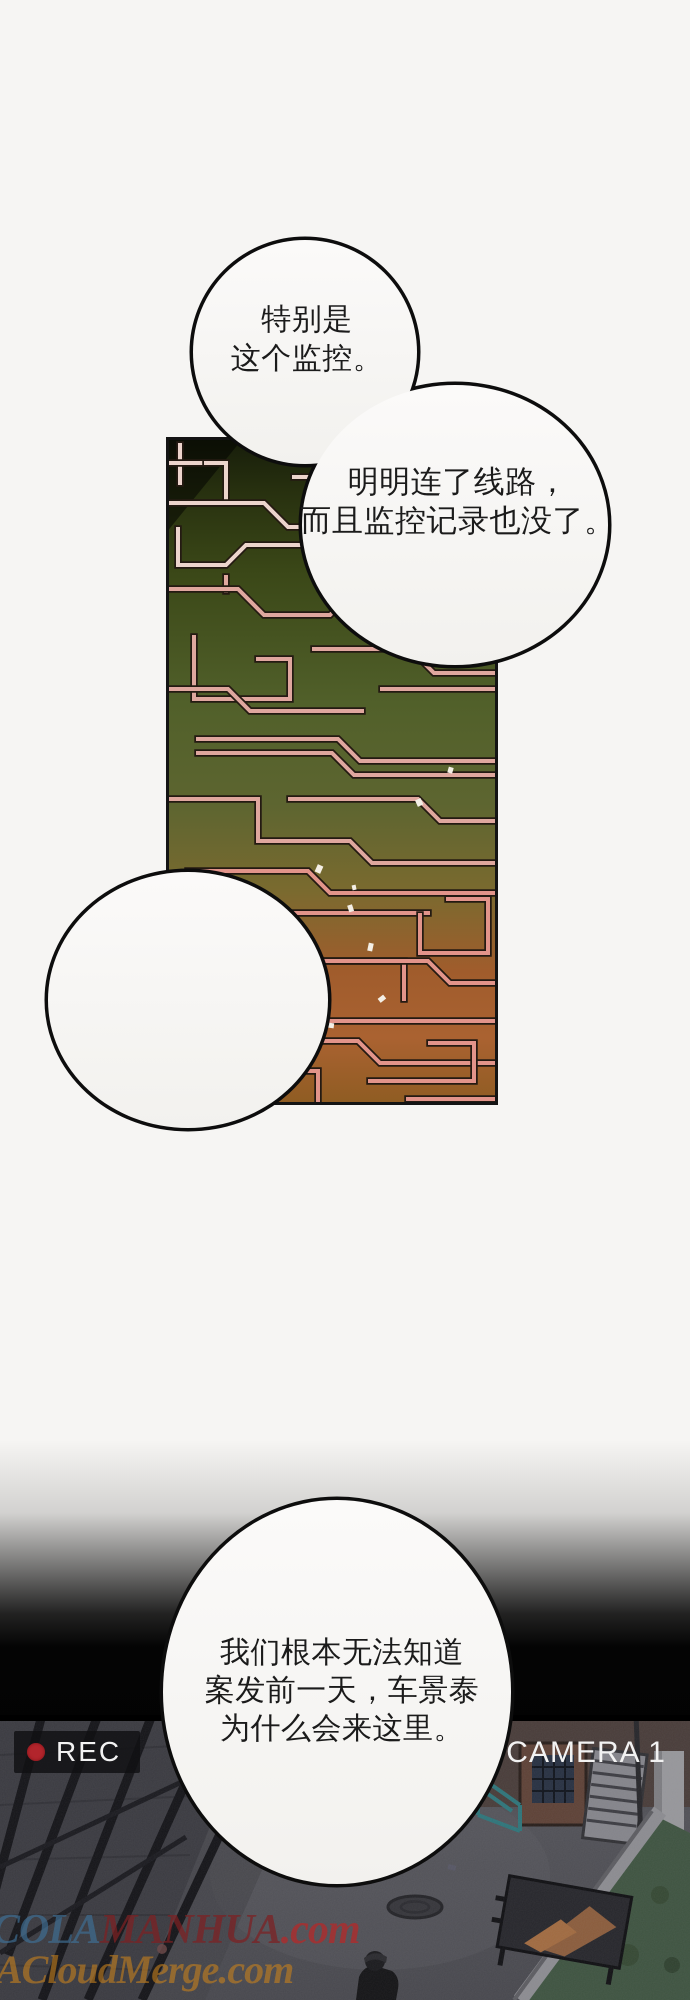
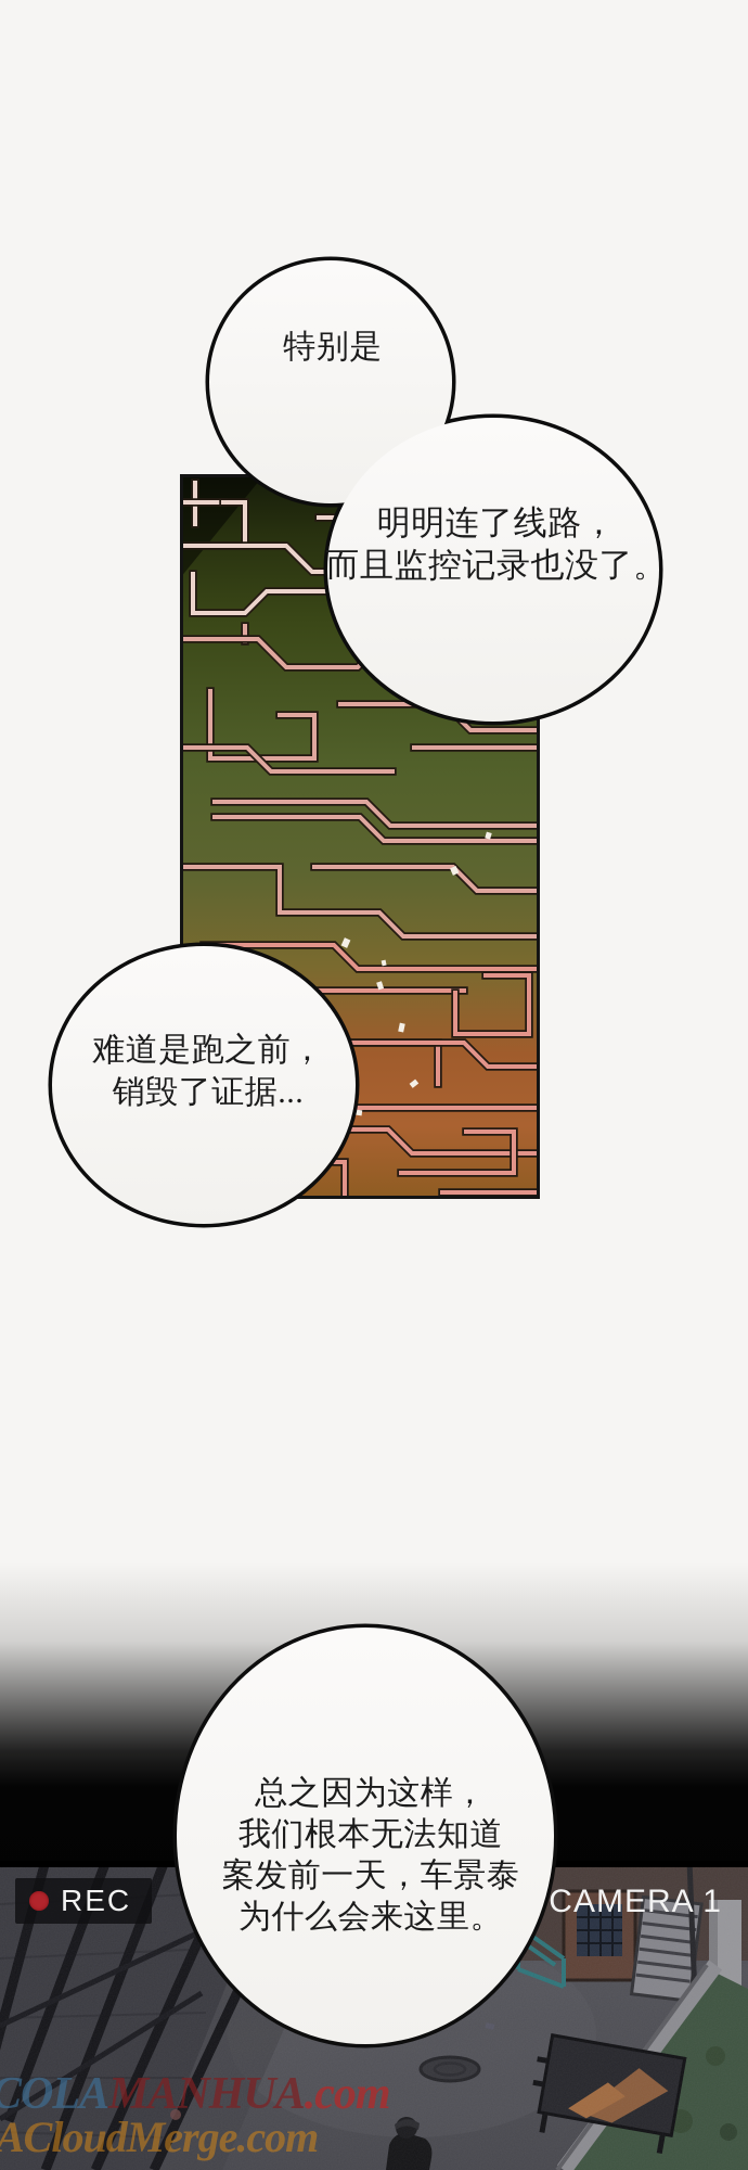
  COLAMANHUA.com
  ACloudMerge.com
  REC
  CAMERA 1
  特别是
- 这个监控。
  明明连了线路，
  而且监控记录也没了。
+ 难道是跑之前，
+ 销毁了证据...
+ 总之因为这样，
  我们根本无法知道
  案发前一天，车景泰
  为什么会来这里。
